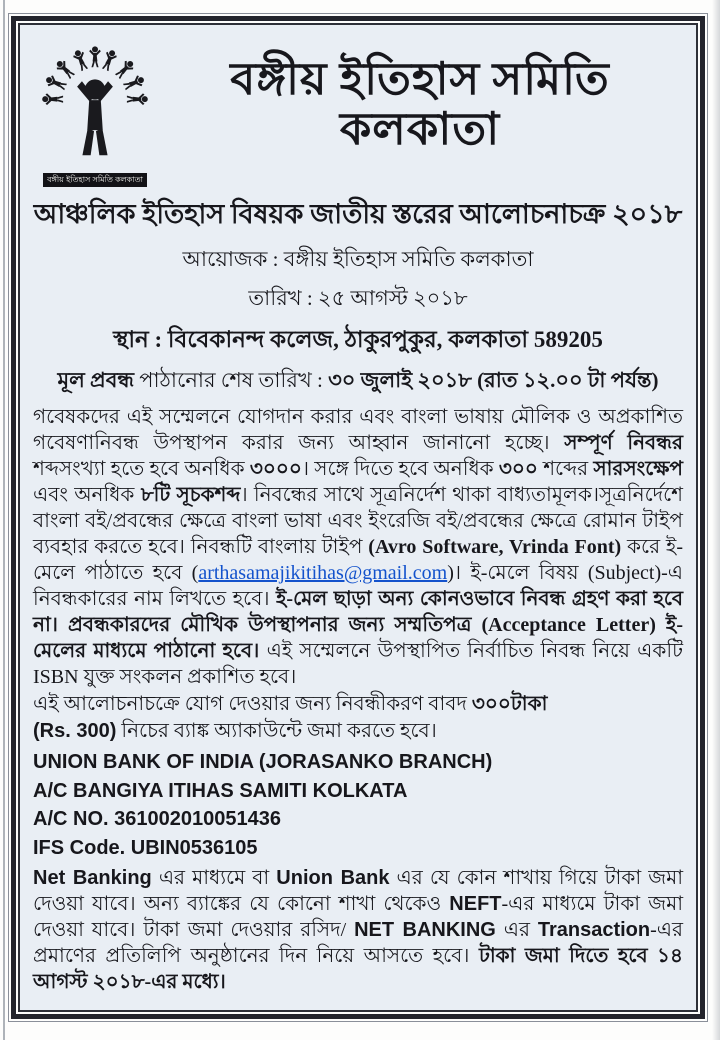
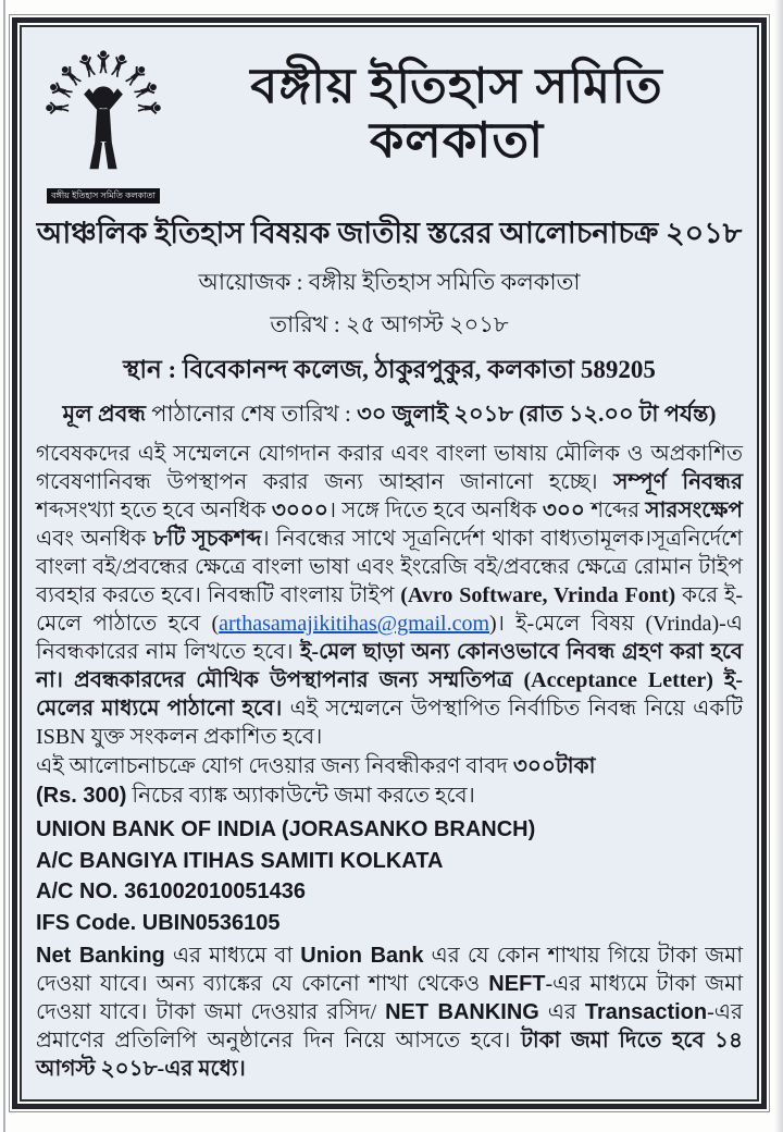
  বঙ্গীয় ইতিহাস সমিতি কলকাতা
  বঙ্গীয় ইতিহাস সমিতি কলকাতা
  আঞ্চলিক ইতিহাস বিষয়ক জাতীয় স্তরের আলোচনাচক্র ২০১৮
  আয়োজক : বঙ্গীয় ইতিহাস সমিতি কলকাতা
  তারিখ : ২৫ আগস্ট ২০১৮
  স্থান : বিবেকানন্দ কলেজ, ঠাকুরপুকুর, কলকাতা 589205
  মূল প্রবন্ধ পাঠানোর শেষ তারিখ : ৩০ জুলাই ২০১৮ (রাত ১২.০০ টা পর্যন্ত)
- গবেষকদের এই সম্মেলনে যোগদান করার এবং বাংলা ভাষায় মৌলিক ও অপ্রকাশিত গবেষণানিবন্ধ উপস্থাপন করার জন্য আহ্বান জানানো হচ্ছে। সম্পূর্ণ নিবন্ধর শব্দসংখ্যা হতে হবে অনধিক ৩০০০। সঙ্গে দিতে হবে অনধিক ৩০০ শব্দের সারসংক্ষেপ এবং অনধিক ৮টি সূচকশব্দ। নিবন্ধের সাথে সূত্রনির্দেশ থাকা বাধ্যতামূলক।সূত্রনির্দেশে বাংলা বই/প্রবন্ধের ক্ষেত্রে বাংলা ভাষা এবং ইংরেজি বই/প্রবন্ধের ক্ষেত্রে রোমান টাইপ ব্যবহার করতে হবে। নিবন্ধটি বাংলায় টাইপ (Avro Software, Vrinda Font) করে ই-মেলে পাঠাতে হবে (arthasamajikitihas@gmail.com)। ই-মেলে বিষয় (Subject)-এ নিবন্ধকারের নাম লিখতে হবে। ই-মেল ছাড়া অন্য কোনওভাবে নিবন্ধ গ্রহণ করা হবে না। প্রবন্ধকারদের মৌখিক উপস্থাপনার জন্য সম্মতিপত্র (Acceptance Letter) ই-মেলের মাধ্যমে পাঠানো হবে। এই সম্মেলনে উপস্থাপিত নির্বাচিত নিবন্ধ নিয়ে একটি ISBN যুক্ত সংকলন প্রকাশিত হবে।
+ গবেষকদের এই সম্মেলনে যোগদান করার এবং বাংলা ভাষায় মৌলিক ও অপ্রকাশিত গবেষণানিবন্ধ উপস্থাপন করার জন্য আহ্বান জানানো হচ্ছে। সম্পূর্ণ নিবন্ধর শব্দসংখ্যা হতে হবে অনধিক ৩০০০। সঙ্গে দিতে হবে অনধিক ৩০০ শব্দের সারসংক্ষেপ এবং অনধিক ৮টি সূচকশব্দ। নিবন্ধের সাথে সূত্রনির্দেশ থাকা বাধ্যতামূলক।সূত্রনির্দেশে বাংলা বই/প্রবন্ধের ক্ষেত্রে বাংলা ভাষা এবং ইংরেজি বই/প্রবন্ধের ক্ষেত্রে রোমান টাইপ ব্যবহার করতে হবে। নিবন্ধটি বাংলায় টাইপ (Avro Software, Vrinda Font) করে ই-মেলে পাঠাতে হবে (arthasamajikitihas@gmail.com)। ই-মেলে বিষয় (Vrinda)-এ নিবন্ধকারের নাম লিখতে হবে। ই-মেল ছাড়া অন্য কোনওভাবে নিবন্ধ গ্রহণ করা হবে না। প্রবন্ধকারদের মৌখিক উপস্থাপনার জন্য সম্মতিপত্র (Acceptance Letter) ই-মেলের মাধ্যমে পাঠানো হবে। এই সম্মেলনে উপস্থাপিত নির্বাচিত নিবন্ধ নিয়ে একটি ISBN যুক্ত সংকলন প্রকাশিত হবে।
  এই আলোচনাচক্রে যোগ দেওয়ার জন্য নিবন্ধীকরণ বাবদ ৩০০টাকা
  (Rs. 300) নিচের ব্যাঙ্ক অ্যাকাউন্টে জমা করতে হবে।
  UNION BANK OF INDIA (JORASANKO BRANCH)
  A/C BANGIYA ITIHAS SAMITI KOLKATA
  A/C NO. 361002010051436
  IFS Code. UBIN0536105
  Net Banking এর মাধ্যমে বা Union Bank এর যে কোন শাখায় গিয়ে টাকা জমা দেওয়া যাবে। অন্য ব্যাঙ্কের যে কোনো শাখা থেকেও NEFT-এর মাধ্যমে টাকা জমা দেওয়া যাবে। টাকা জমা দেওয়ার রসিদ/ NET BANKING এর Transaction-এর প্রমাণের প্রতিলিপি অনুষ্ঠানের দিন নিয়ে আসতে হবে। টাকা জমা দিতে হবে ১৪ আগস্ট ২০১৮-এর মধ্যে।
